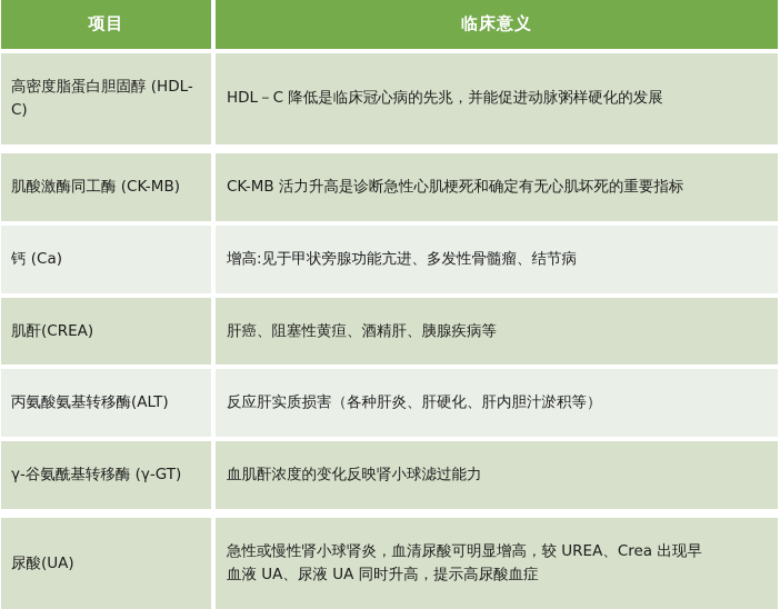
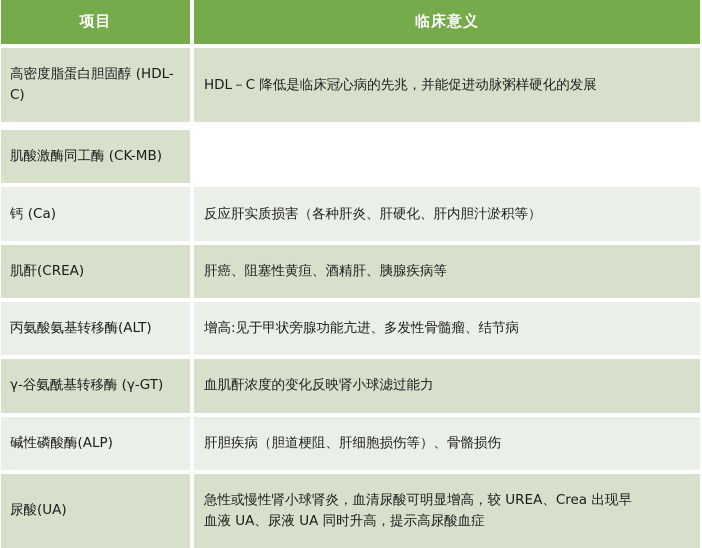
  项目
  临床意义
  高密度脂蛋白胆固醇 (HDL-C)
  HDL－C 降低是临床冠心病的先兆，并能促进动脉粥样硬化的发展
  肌酸激酶同工酶 (CK-MB)
- CK-MB 活力升高是诊断急性心肌梗死和确定有无心肌坏死的重要指标
  钙 (Ca)
- 增高:见于甲状旁腺功能亢进、多发性骨髓瘤、结节病
+ 反应肝实质损害（各种肝炎、肝硬化、肝内胆汁淤积等）
  肌酐(CREA)
  肝癌、阻塞性黄疸、酒精肝、胰腺疾病等
  丙氨酸氨基转移酶(ALT)
- 反应肝实质损害（各种肝炎、肝硬化、肝内胆汁淤积等）
+ 增高:见于甲状旁腺功能亢进、多发性骨髓瘤、结节病
  γ-谷氨酰基转移酶 (γ-GT)
  血肌酐浓度的变化反映肾小球滤过能力
+ 碱性磷酸酶(ALP)
+ 肝胆疾病（胆道梗阻、肝细胞损伤等）、骨骼损伤
  尿酸(UA)
  急性或慢性肾小球肾炎，血清尿酸可明显增高，较 UREA、Crea 出现早
  血液 UA、尿液 UA 同时升高，提示高尿酸血症
